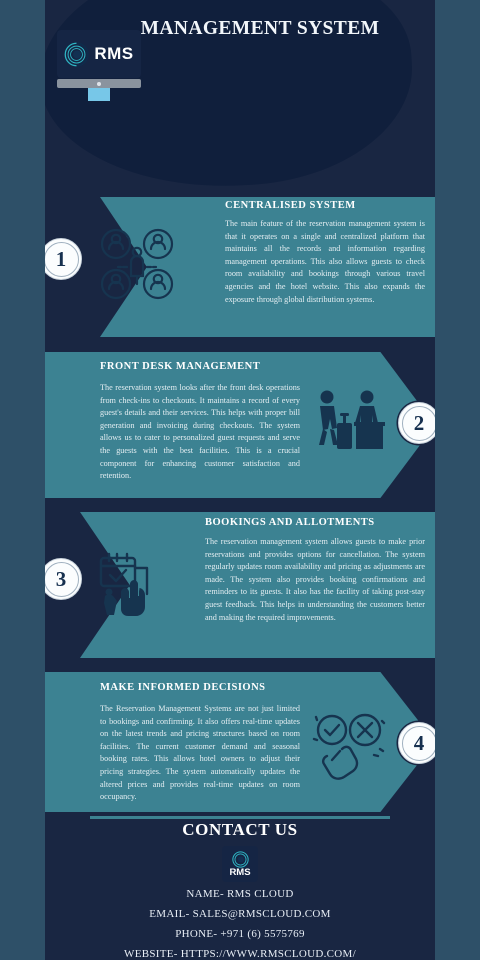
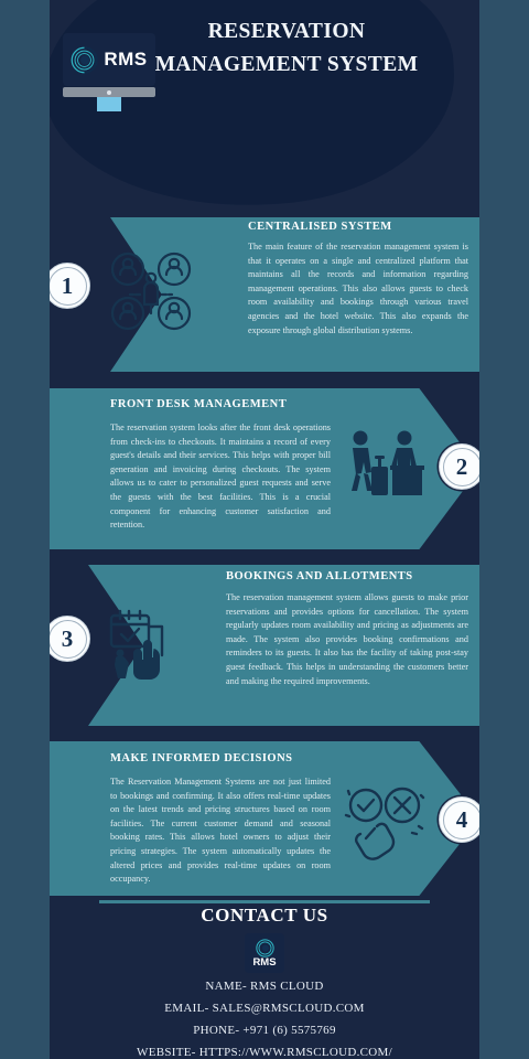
+ RESERVATION
  MANAGEMENT SYSTEM
  RMS
  1
  CENTRALISED SYSTEM
  The main feature of the reservation management system is that it operates on a single and centralized platform that maintains all the records and information regarding management operations. This also allows guests to check room availability and bookings through various travel agencies and the hotel website. This also expands the exposure through global distribution systems.
  2
  FRONT DESK MANAGEMENT
  The reservation system looks after the front desk operations from check-ins to checkouts. It maintains a record of every guest's details and their services. This helps with proper bill generation and invoicing during checkouts. The system allows us to cater to personalized guest requests and serve the guests with the best facilities. This is a crucial component for enhancing customer satisfaction and retention.
  3
  BOOKINGS AND ALLOTMENTS
  The reservation management system allows guests to make prior reservations and provides options for cancellation. The system regularly updates room availability and pricing as adjustments are made. The system also provides booking confirmations and reminders to its guests. It also has the facility of taking post-stay guest feedback. This helps in understanding the customers better and making the required improvements.
  4
  MAKE INFORMED DECISIONS
  The Reservation Management Systems are not just limited to bookings and confirming. It also offers real-time updates on the latest trends and pricing structures based on room facilities. The current customer demand and seasonal booking rates. This allows hotel owners to adjust their pricing strategies. The system automatically updates the altered prices and provides real-time updates on room occupancy.
  CONTACT US
  RMS
  NAME- RMS CLOUD
  EMAIL- SALES@RMSCLOUD.COM
  PHONE- +971 (6) 5575769
  WEBSITE- HTTPS://WWW.RMSCLOUD.COM/
